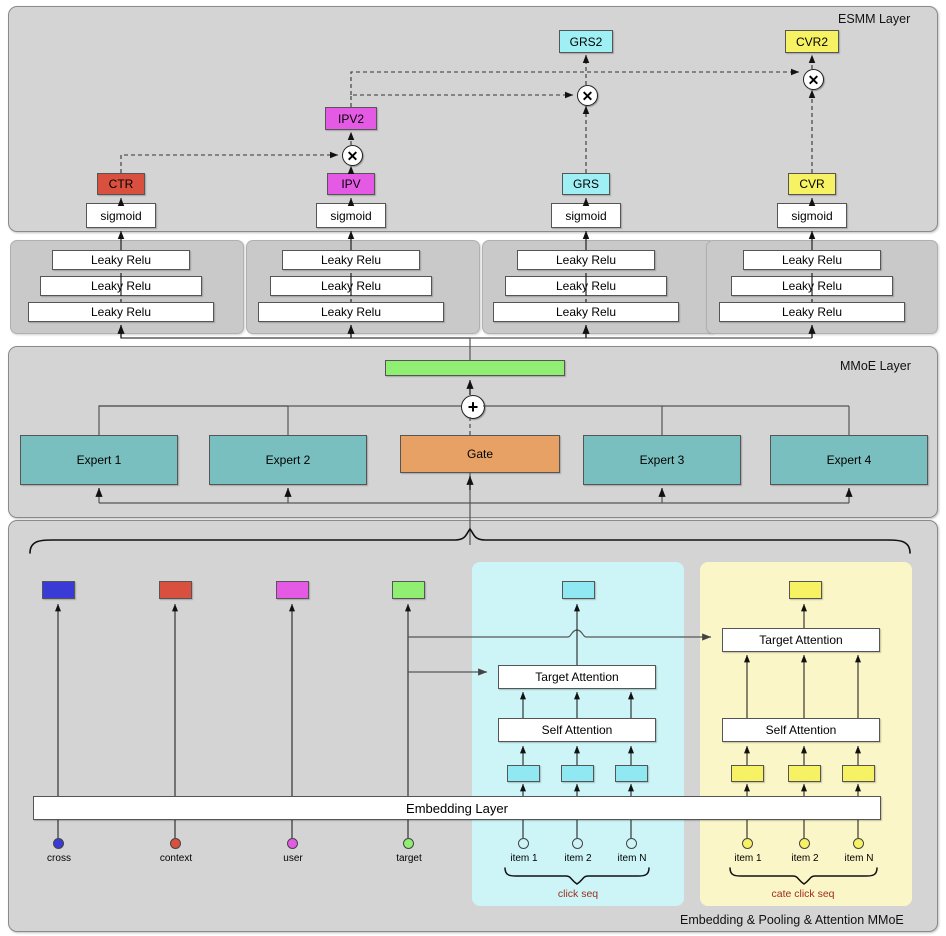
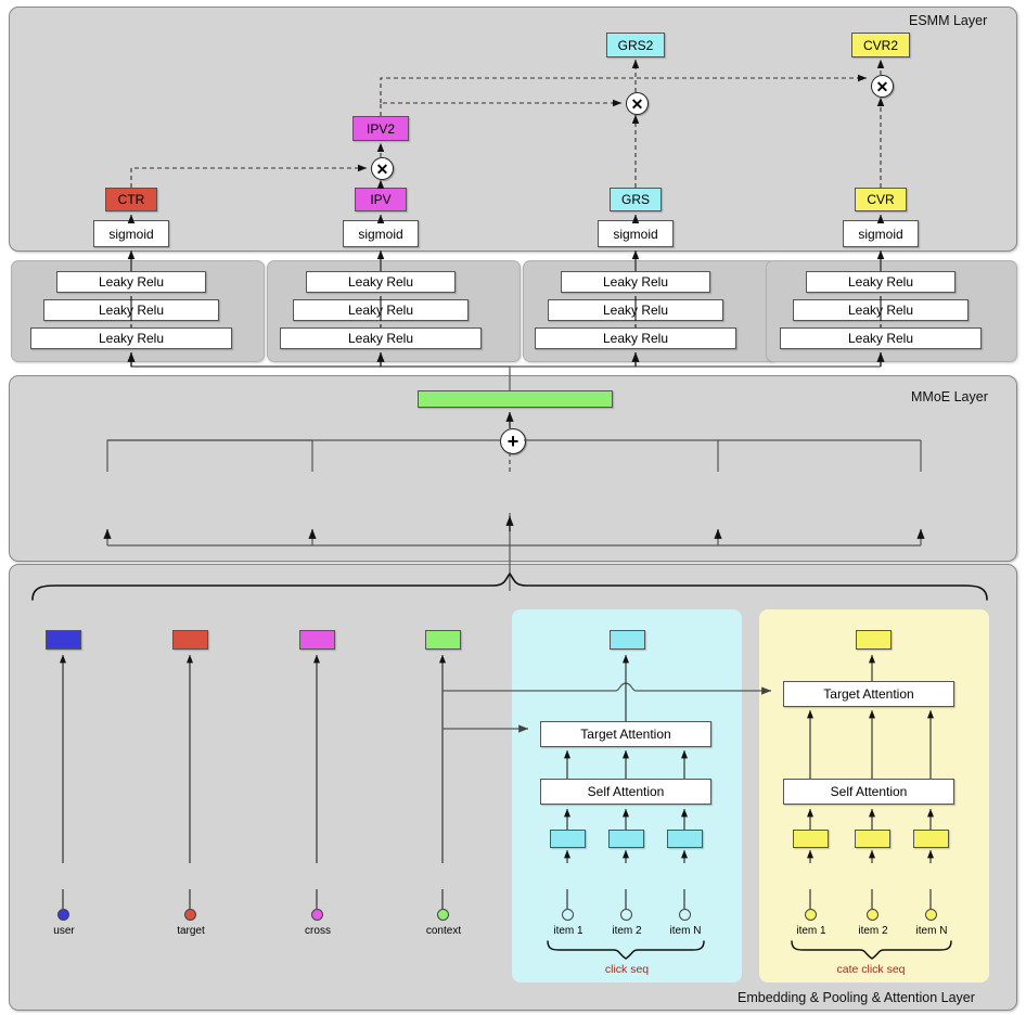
  ESMM Layer
  sigmoid
  sigmoid
  sigmoid
  sigmoid
  CTR
  IPV
  GRS
  CVR
  IPV2
  GRS2
  CVR2
  ✕
  ✕
  ✕
  Leaky Relu
  Leaky Relu
  Leaky Relu
  Leaky Relu
  Leaky Relu
  Leaky Relu
  Leaky Relu
  Leaky Relu
  Leaky Relu
  Leaky Relu
  Leaky Relu
  Leaky Relu
  MMoE Layer
  +
- Expert 1
- Expert 2
- Gate
- Expert 3
- Expert 4
- Embedding & Pooling & Attention MMoE
+ Embedding & Pooling & Attention Layer
  Target Attention
  Self Attention
  Target Attention
  Self Attention
- Embedding Layer
- cross
+ user
- context
+ target
- user
+ cross
- target
+ context
  item 1
  item 2
  item N
  item 1
  item 2
  item N
  click seq
  cate click seq
